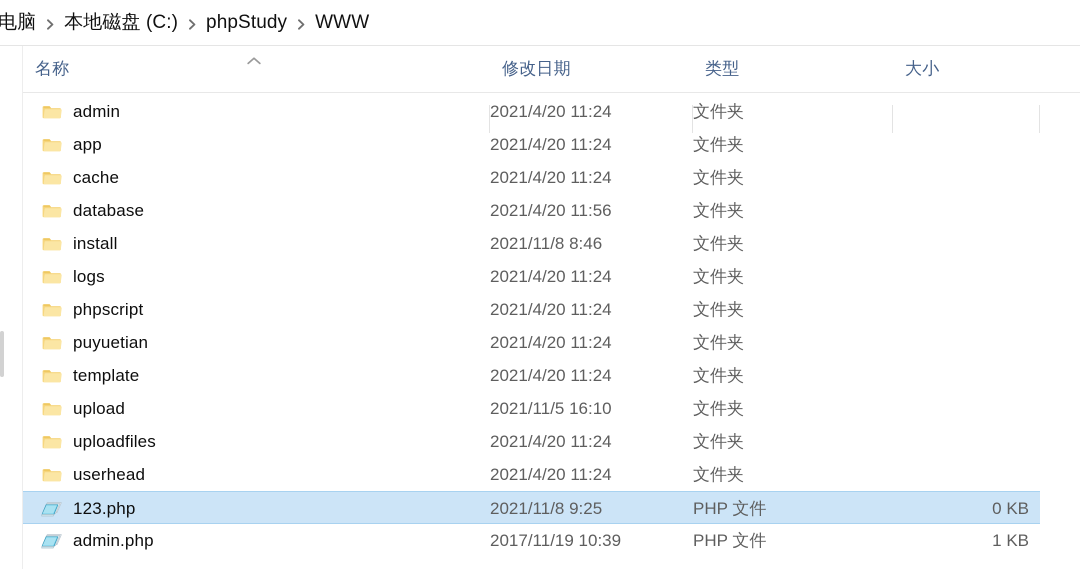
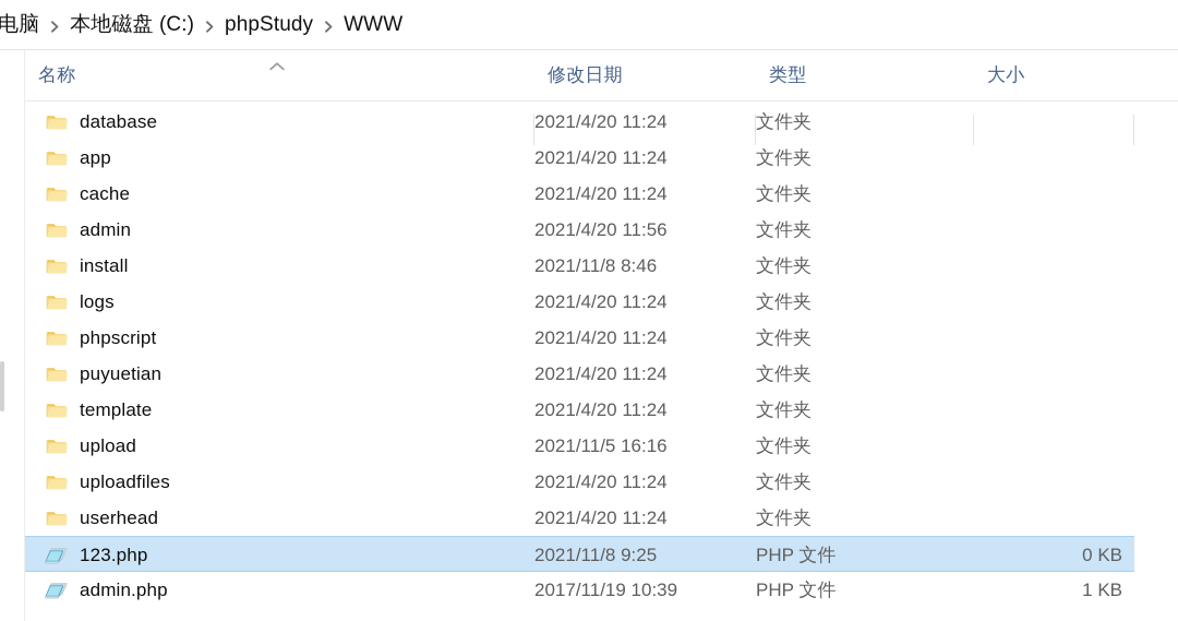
  电脑
  本地磁盘 (C:)
  phpStudy
  WWW
  名称
  修改日期
  类型
  大小
- admin
+ database
  2021/4/20 11:24
  文件夹
  app
  2021/4/20 11:24
  文件夹
  cache
  2021/4/20 11:24
  文件夹
- database
+ admin
  2021/4/20 11:56
  文件夹
  install
  2021/11/8 8:46
  文件夹
  logs
  2021/4/20 11:24
  文件夹
  phpscript
  2021/4/20 11:24
  文件夹
  puyuetian
  2021/4/20 11:24
  文件夹
  template
  2021/4/20 11:24
  文件夹
  upload
- 2021/11/5 16:10
+ 2021/11/5 16:16
  文件夹
  uploadfiles
  2021/4/20 11:24
  文件夹
  userhead
  2021/4/20 11:24
  文件夹
  123.php
  2021/11/8 9:25
  PHP 文件
  0 KB
  admin.php
  2017/11/19 10:39
  PHP 文件
  1 KB
